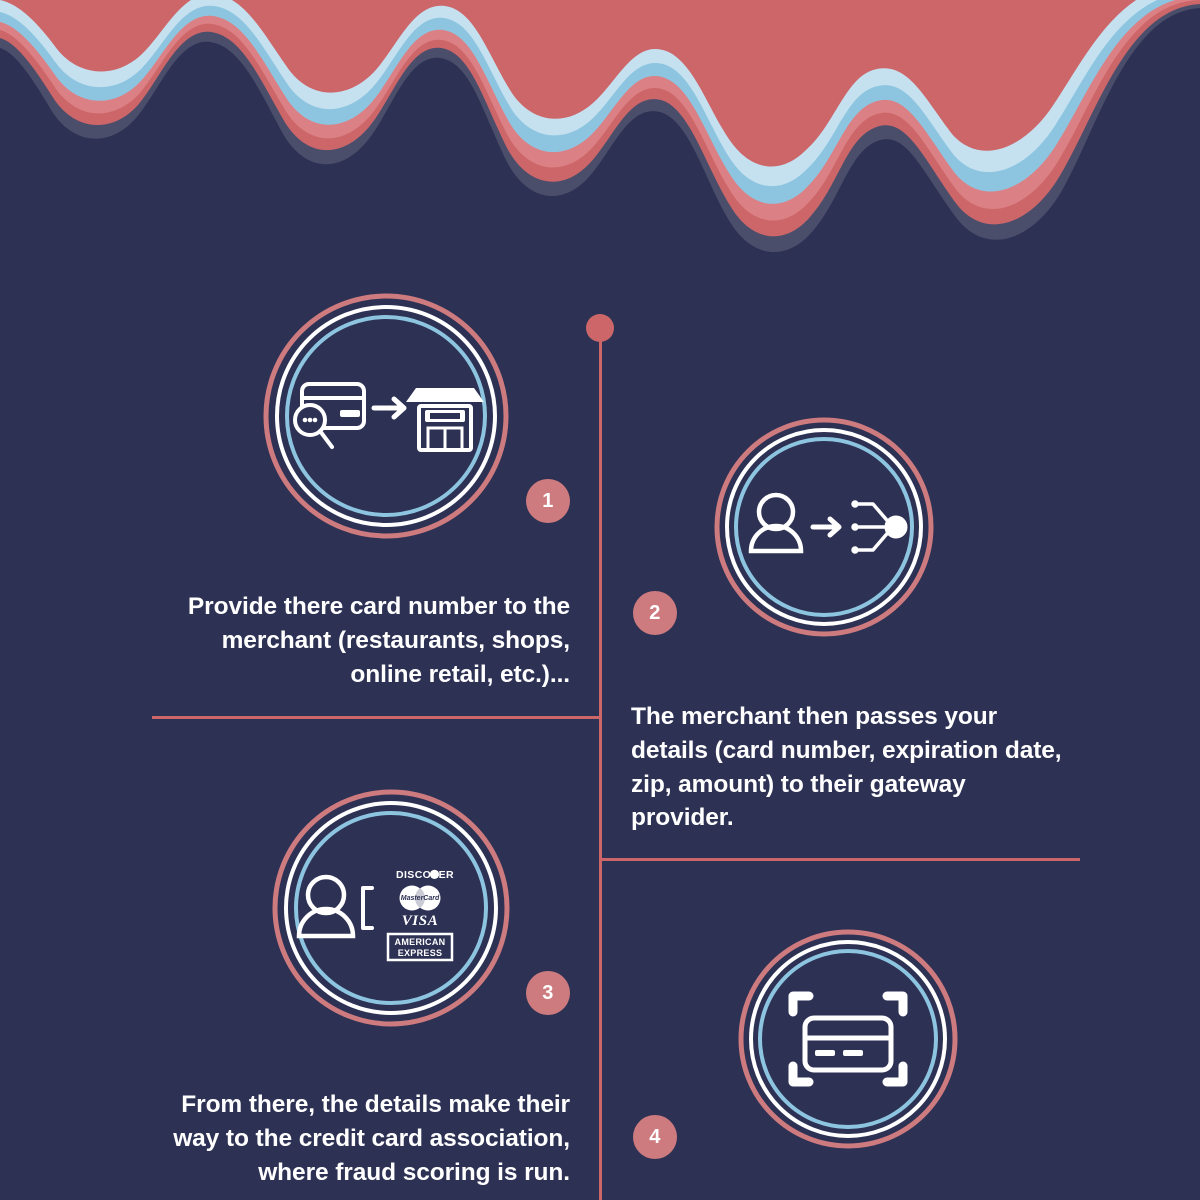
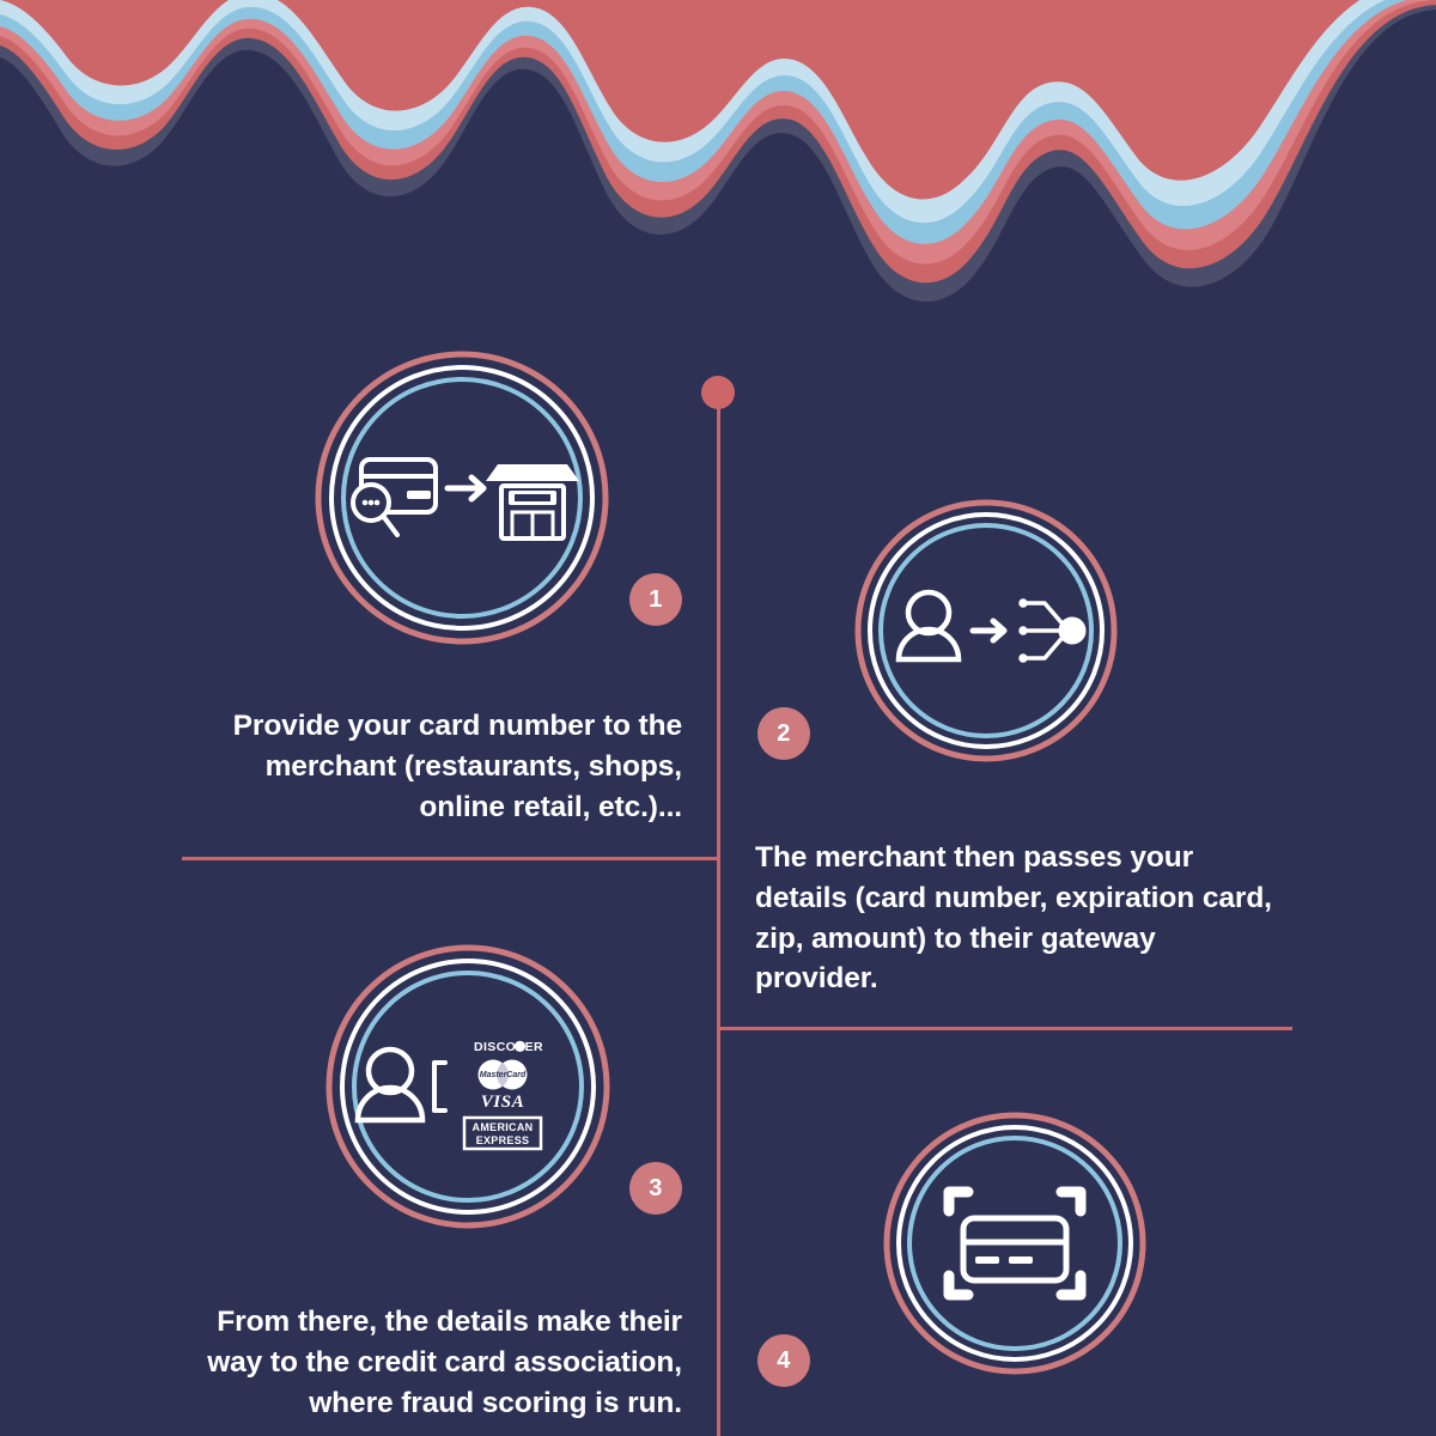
  DISCOER
  VISA
  AMERICAN
  EXPRESS
  1
  2
  3
  4
- Provide there card number to the merchant (restaurants, shops, online retail, etc.)...
+ Provide your card number to the merchant (restaurants, shops, online retail, etc.)...
- The merchant then passes your details (card number, expiration date, zip, amount) to their gateway provider.
+ The merchant then passes your details (card number, expiration card, zip, amount) to their gateway provider.
  From there, the details make their way to the credit card association, where fraud scoring is run.
